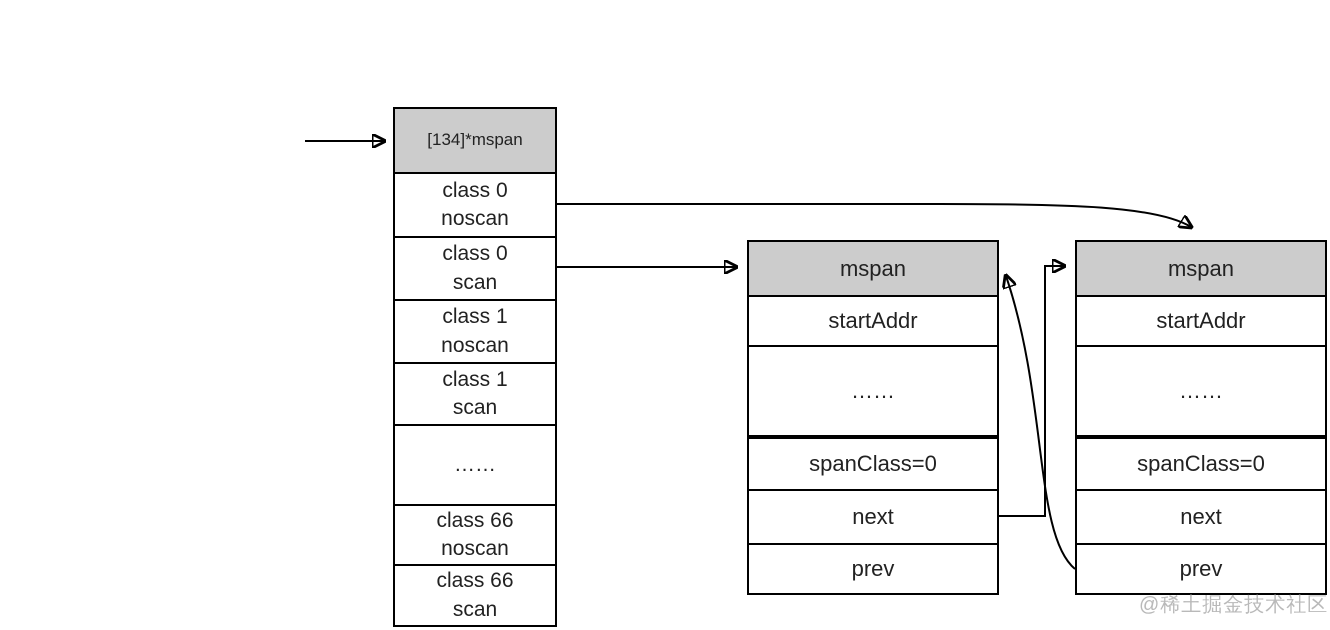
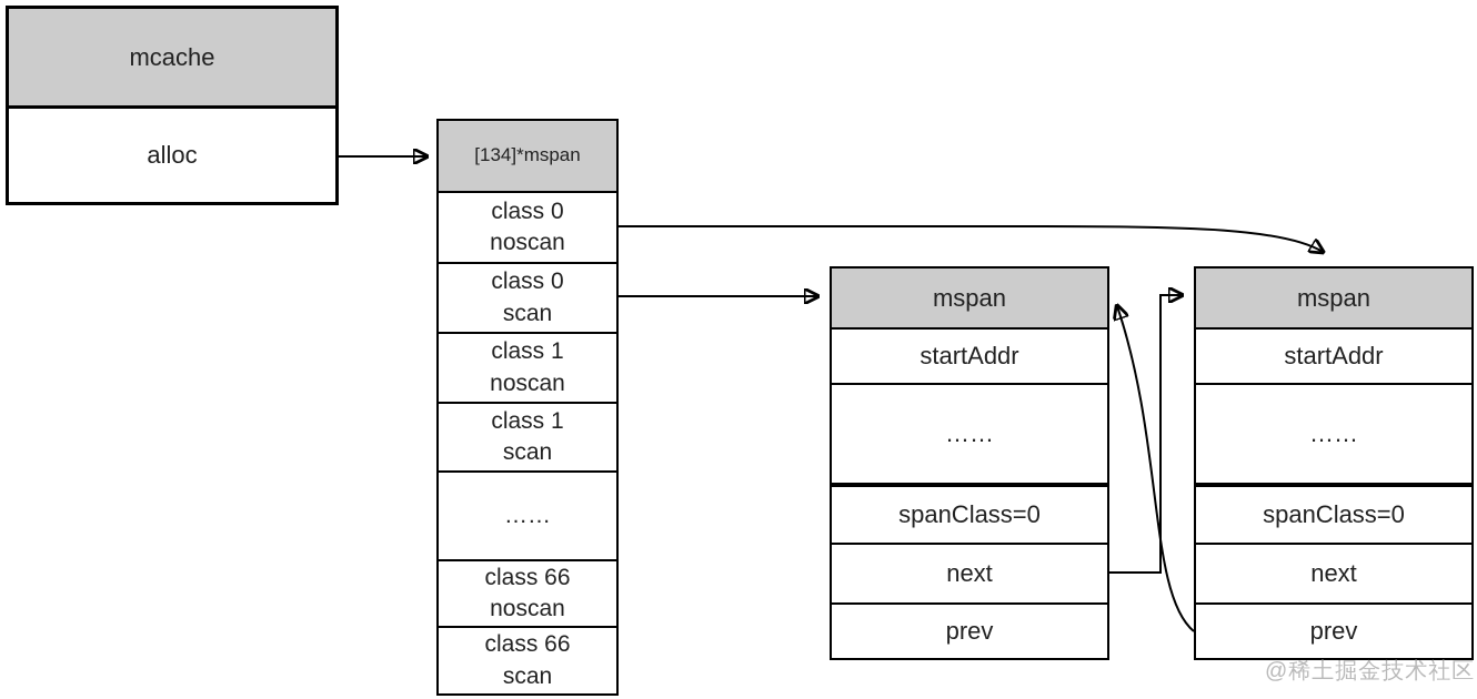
+ mcache
+ alloc
  [134]*mspan
  class 0
  noscan
  class 0
  scan
  class 1
  noscan
  class 1
  scan
  ……
  class 66
  noscan
  class 66
  scan
  mspan
  startAddr
  ……
  spanClass=0
  next
  prev
  mspan
  startAddr
  ……
  spanClass=0
  next
  prev
  @稀土掘金技术社区
